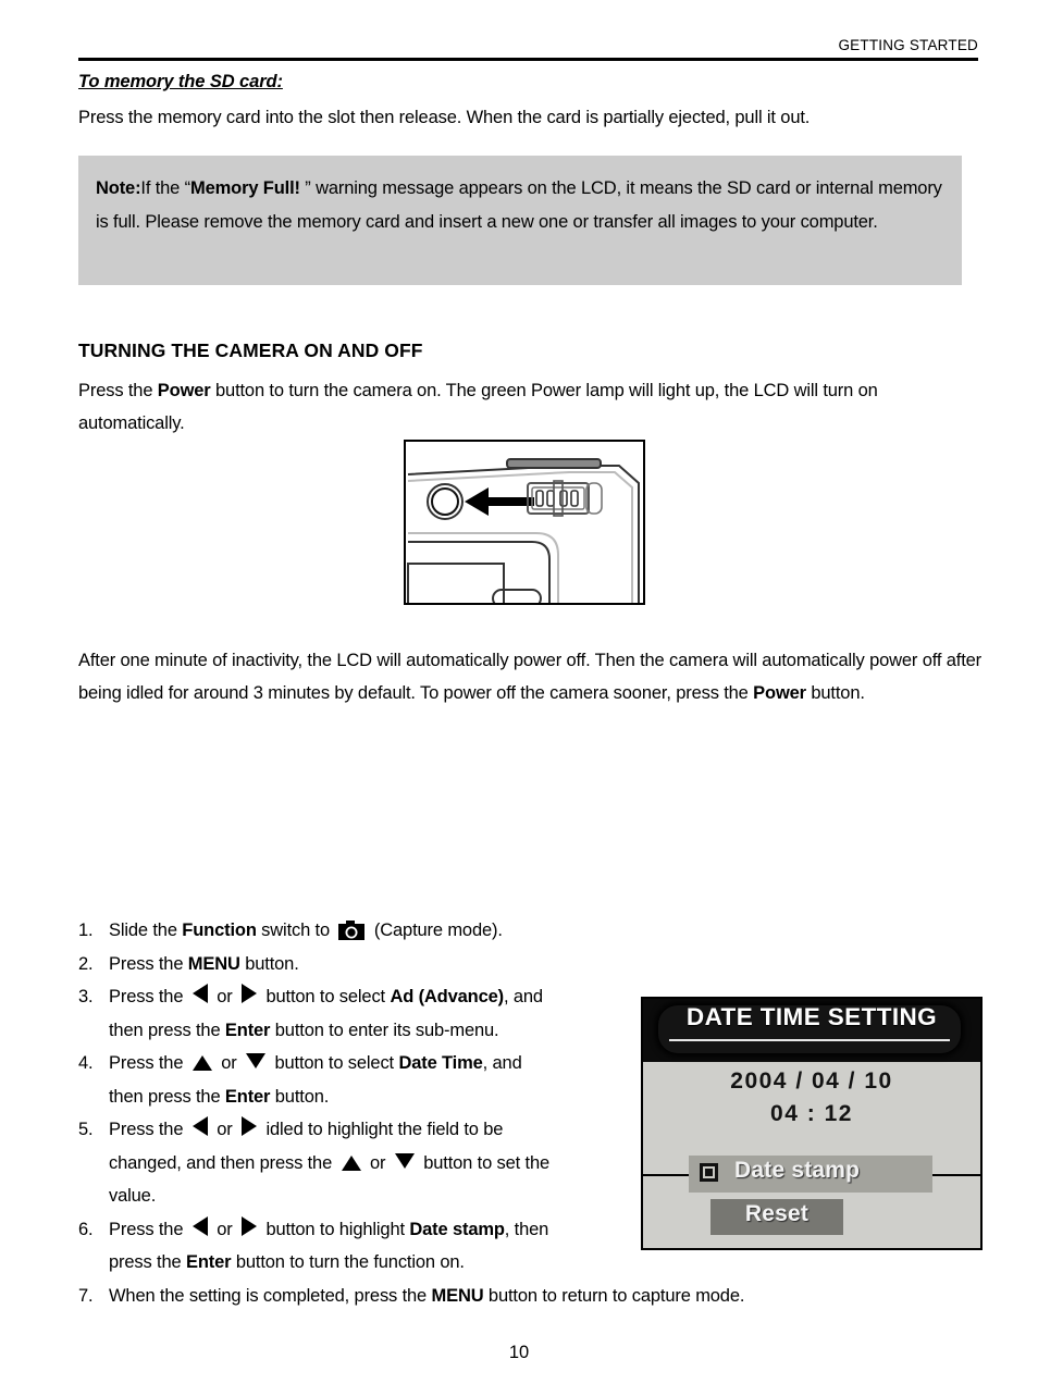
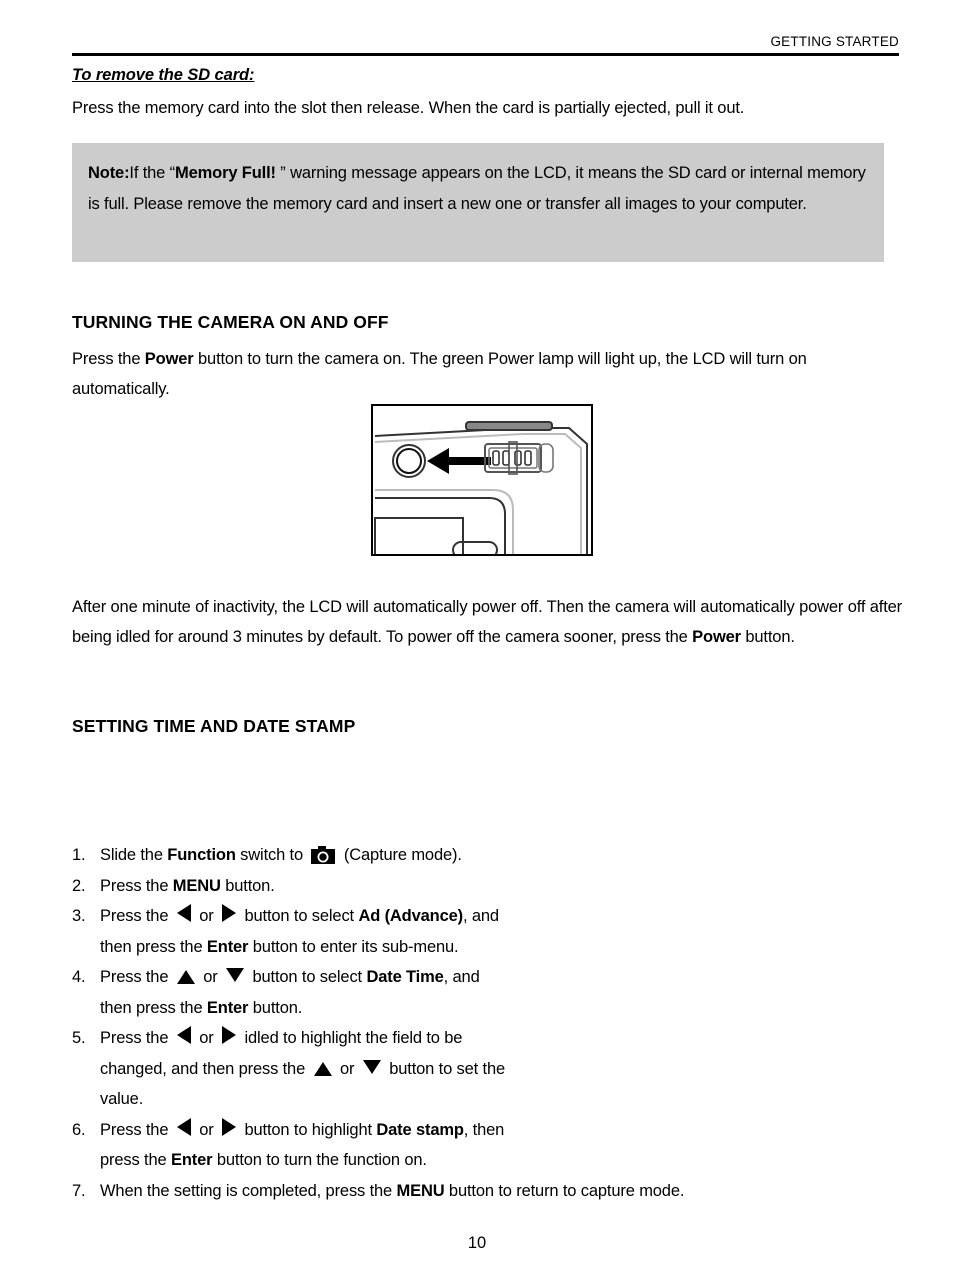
  GETTING STARTED
- To memory the SD card:
+ To remove the SD card:
  Press the memory card into the slot then release. When the card is partially ejected, pull it out.
  Note:If the “Memory Full! ” warning message appears on the LCD, it means the SD card or internal memory is full. Please remove the memory card and insert a new one or transfer all images to your computer.
  TURNING THE CAMERA ON AND OFF
  Press the Power button to turn the camera on. The green Power lamp will light up, the LCD will turn on automatically.
  After one minute of inactivity, the LCD will automatically power off. Then the camera will automatically power off after being idled for around 3 minutes by default. To power off the camera sooner, press the Power button.
+ SETTING TIME AND DATE STAMP
  1.
  Slide the Function switch to (Capture mode).
  2.
  Press the MENU button.
  3.
  Press the or button to select Ad (Advance), and
  then press the Enter button to enter its sub-menu.
  4.
  Press the or button to select Date Time, and
  then press the Enter button.
  5.
  Press the or idled to highlight the field to be
  changed, and then press the or button to set the
  value.
  6.
  Press the or button to highlight Date stamp, then
  press the Enter button to turn the function on.
  7.
  When the setting is completed, press the MENU button to return to capture mode.
- DATE TIME SETTING
- 2004 / 04 / 10
- 04 : 12
- Date stamp
- Reset
  10
